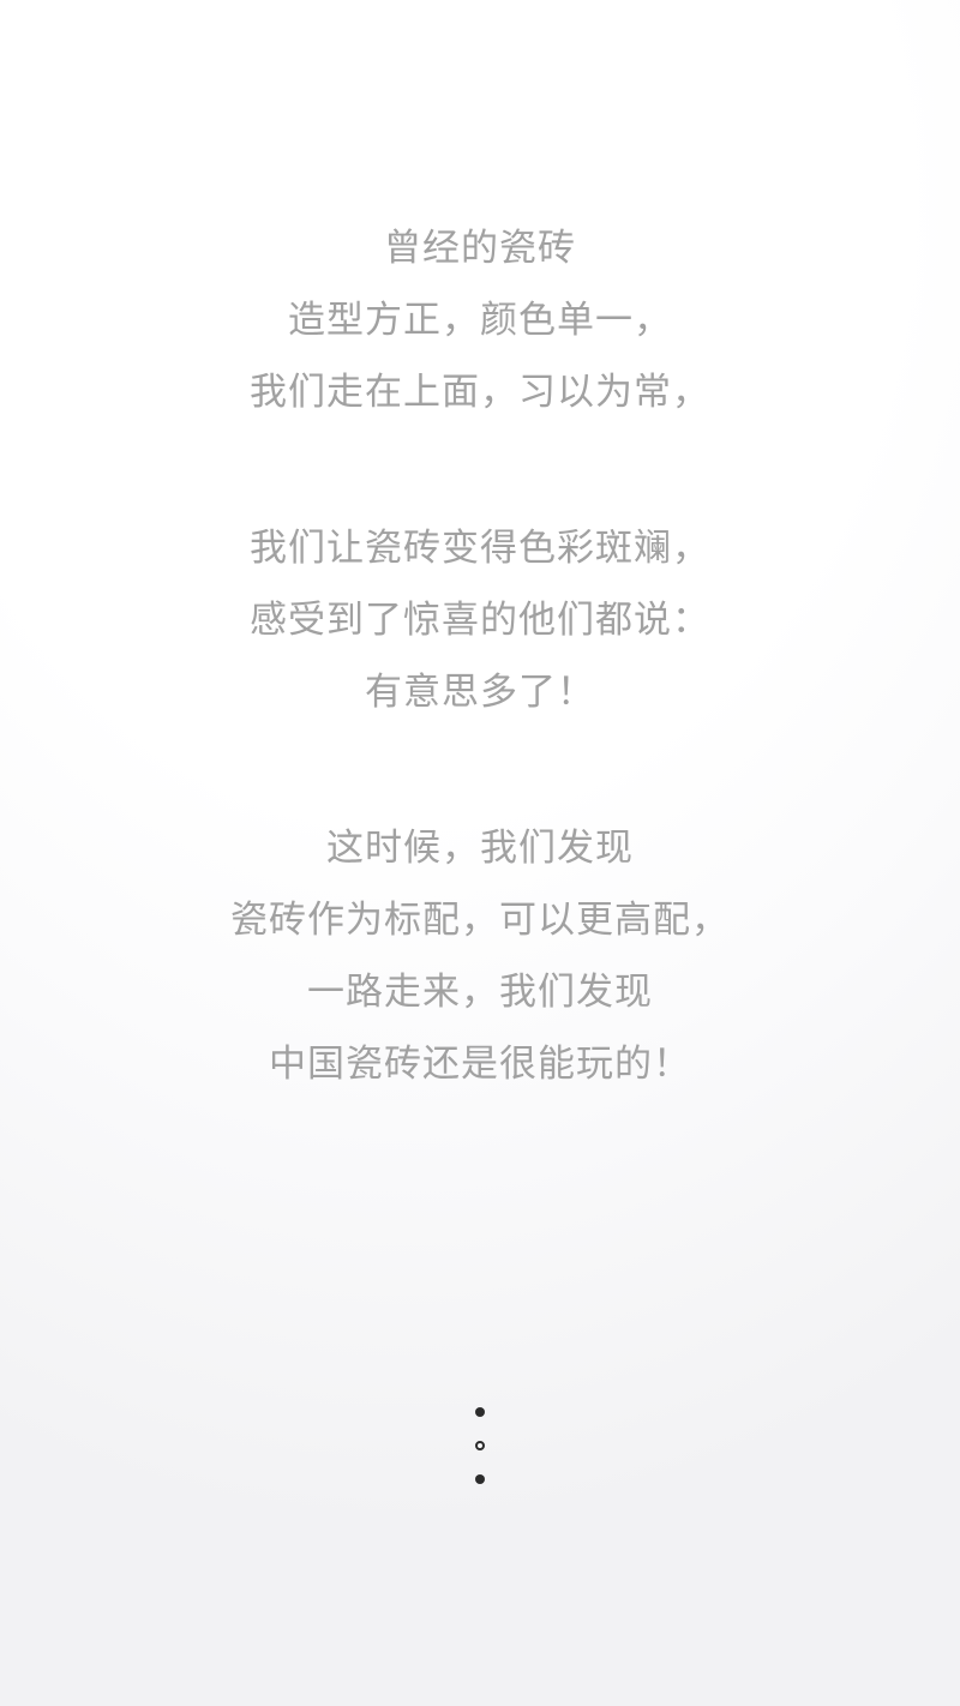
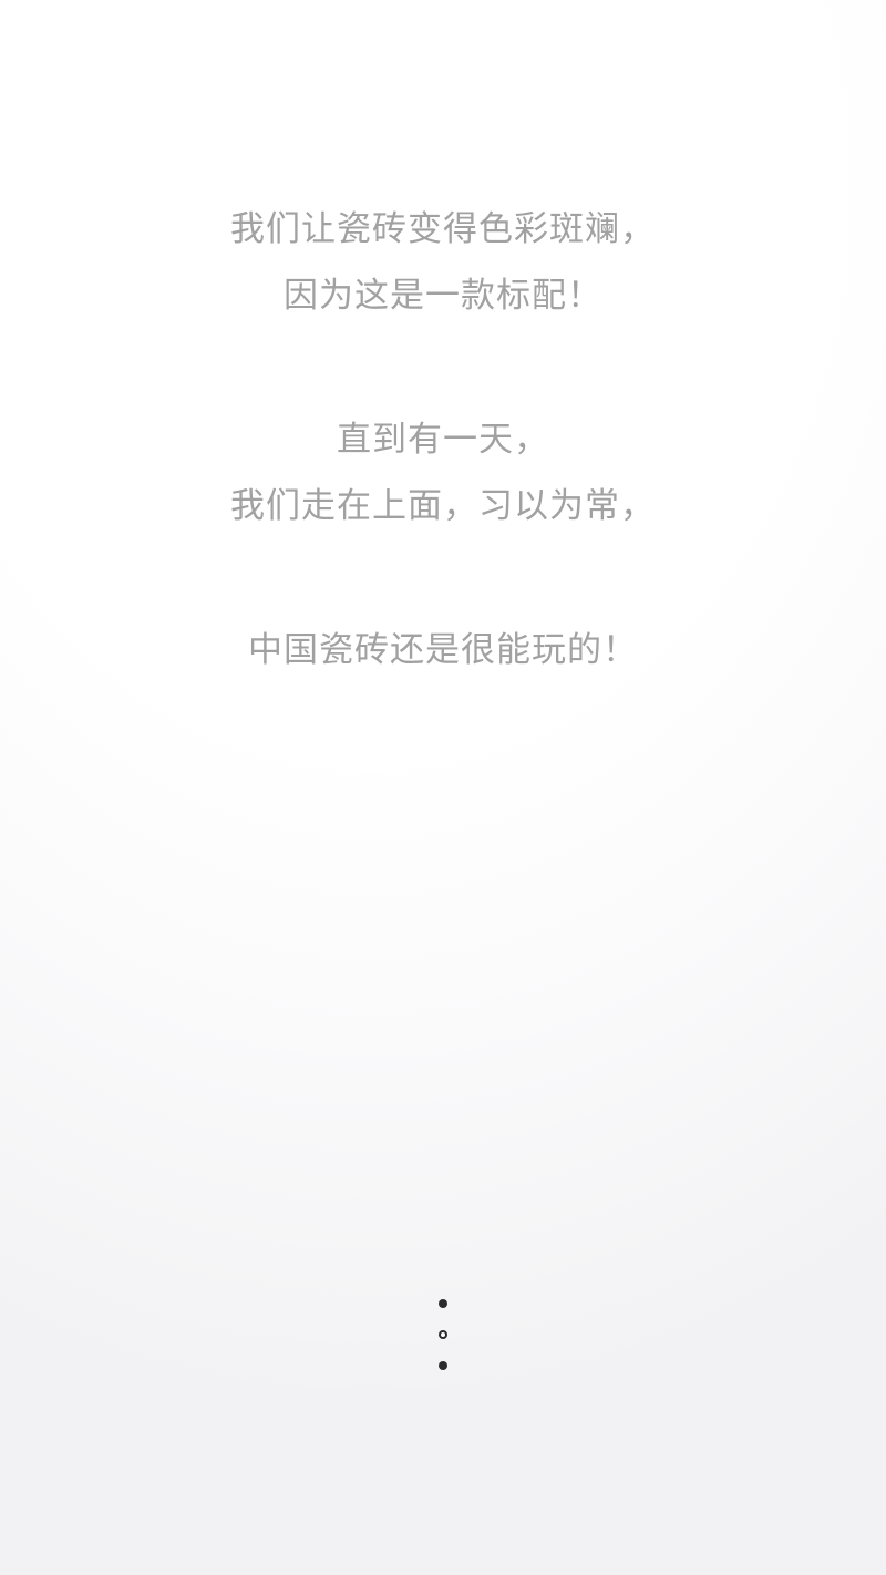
- 曾经的瓷砖
- 造型方正，颜色单一，
- 我们走在上面，习以为常，
+ 我们让瓷砖变得色彩斑斓，
+ 因为这是一款标配！
+ 直到有一天，
- 我们让瓷砖变得色彩斑斓，
+ 我们走在上面，习以为常，
- 感受到了惊喜的他们都说：
- 有意思多了！
- 这时候，我们发现
- 瓷砖作为标配，可以更高配，
- 一路走来，我们发现
  中国瓷砖还是很能玩的！
